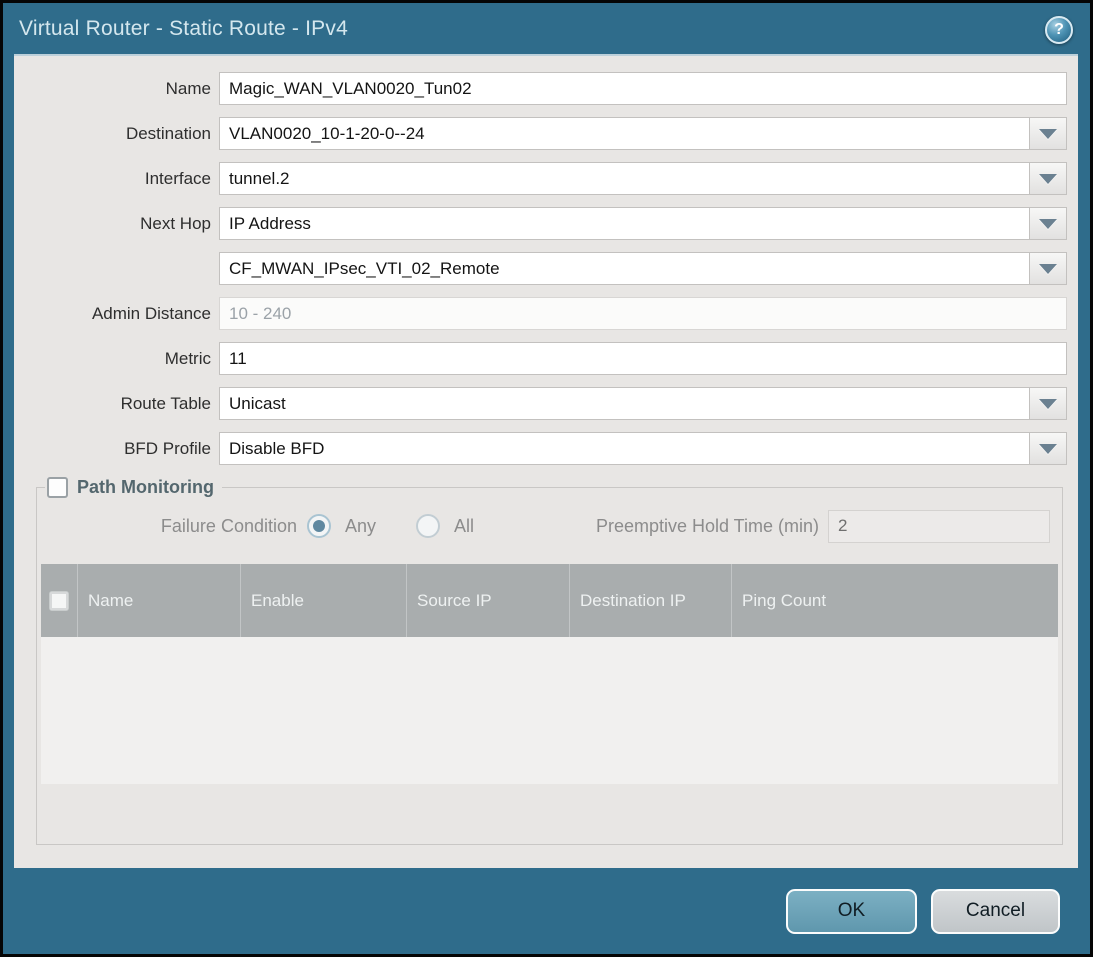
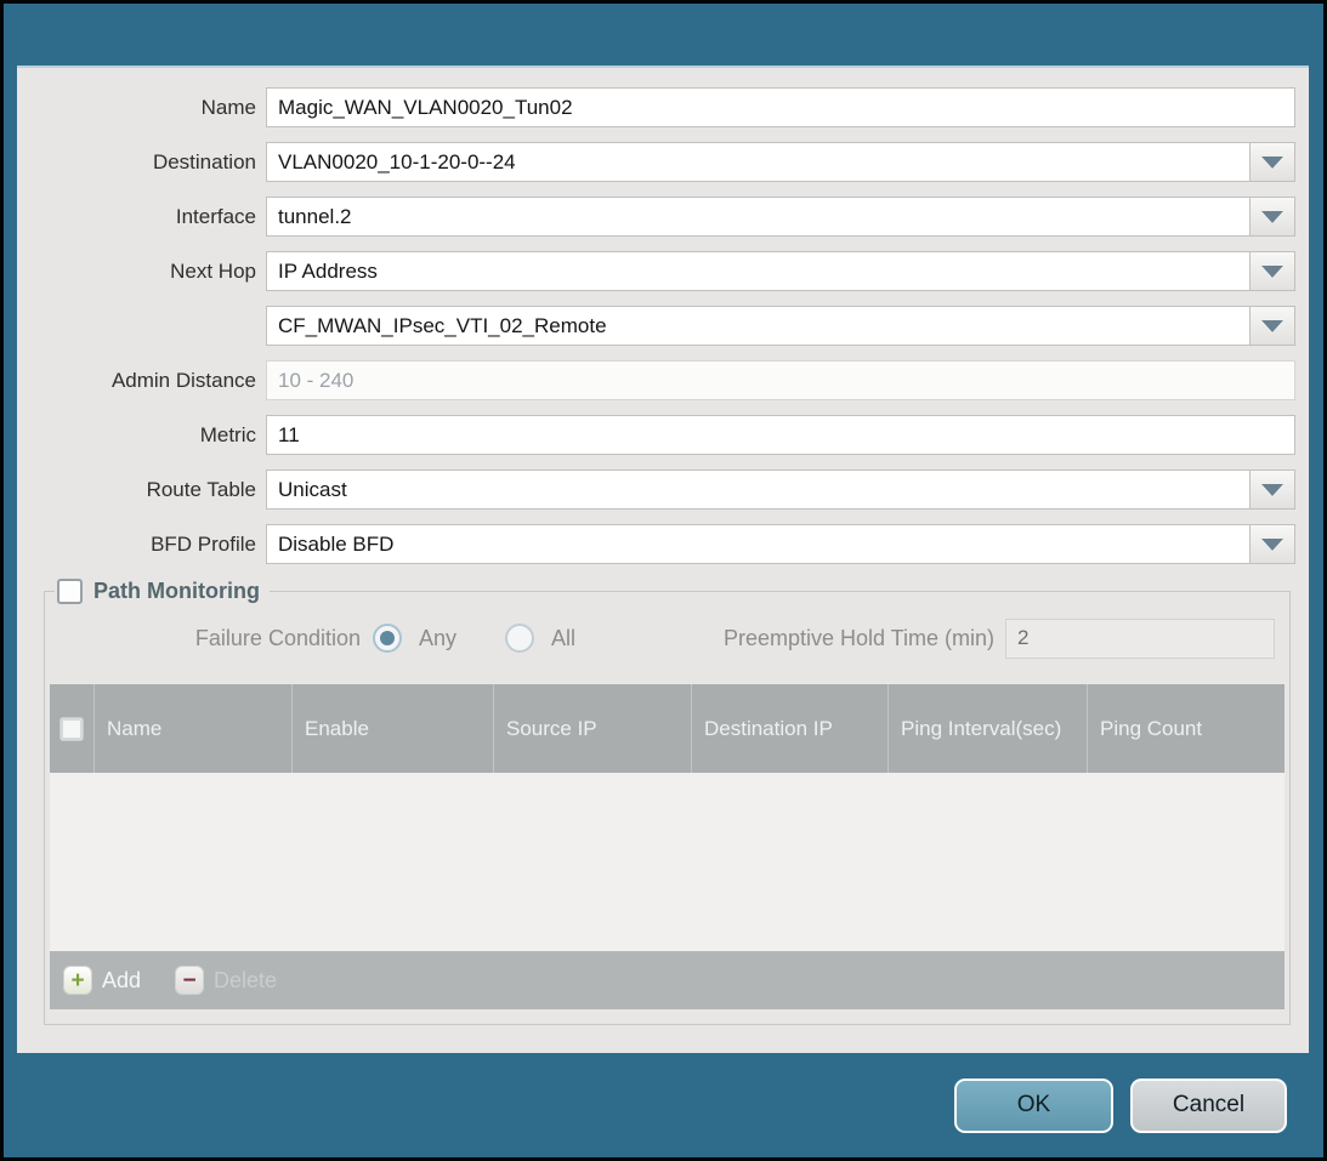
- Virtual Router - Static Route - IPv4
- ?
  Name
  Magic_WAN_VLAN0020_Tun02
  Destination
  VLAN0020_10-1-20-0--24
  Interface
  tunnel.2
  Next Hop
  IP Address
  CF_MWAN_IPsec_VTI_02_Remote
  Admin Distance
  10 - 240
  Metric
  11
  Route Table
  Unicast
  BFD Profile
  Disable BFD
  Path Monitoring
  Failure Condition
  Any
  All
  Preemptive Hold Time (min)
  2
  Name
  Enable
  Source IP
  Destination IP
+ Ping Interval(sec)
  Ping Count
+ +
+ Add
+ −
+ Delete
  OK
  Cancel
